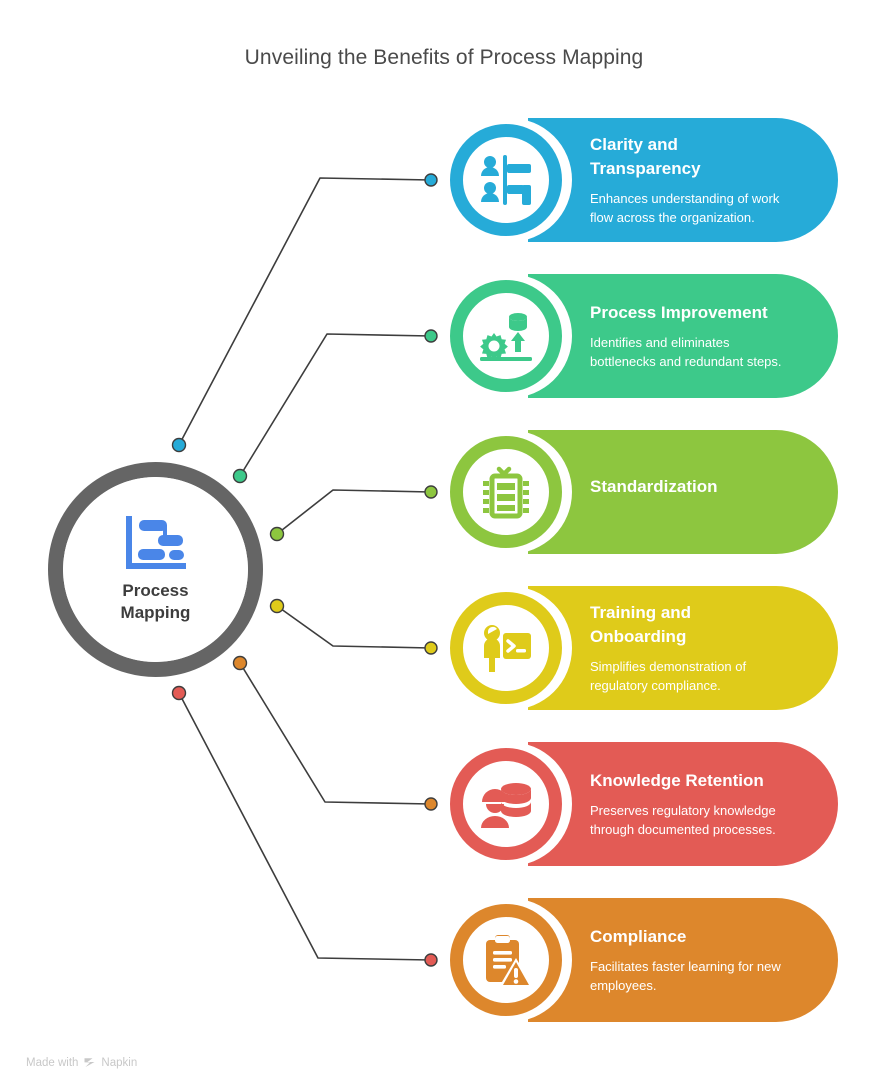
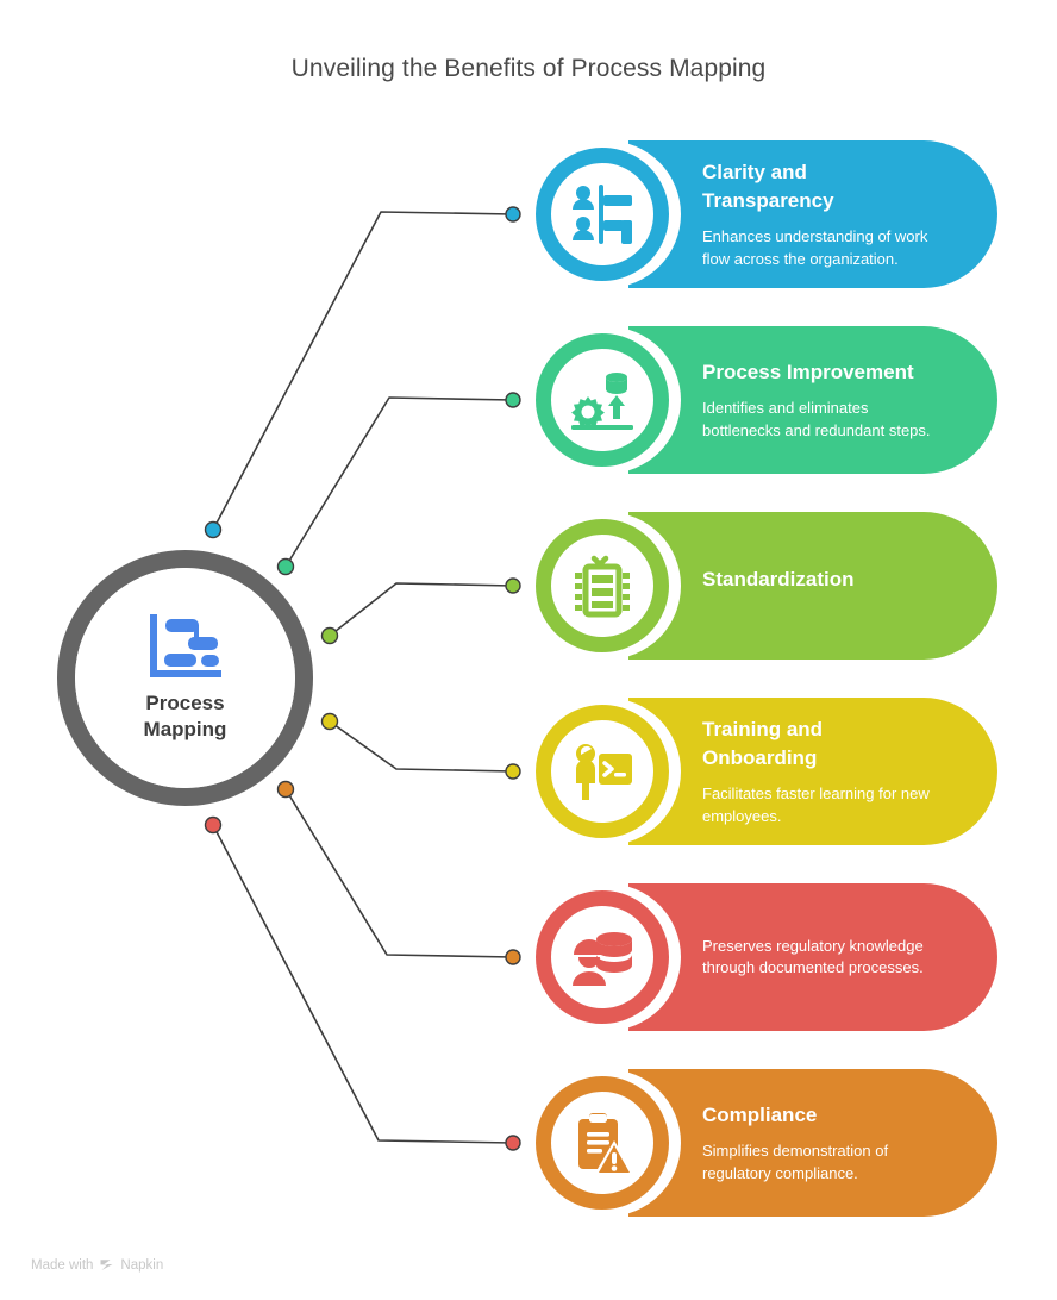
  Unveiling the Benefits of Process Mapping
  Process
  Mapping
  Clarity and Transparency
  Enhances understanding of work flow across the organization.
  Process Improvement
  Identifies and eliminates bottlenecks and redundant steps.
  Standardization
  Training and Onboarding
- Simplifies demonstration of regulatory compliance.
+ Facilitates faster learning for new employees.
- Knowledge Retention
  Preserves regulatory knowledge through documented processes.
  Compliance
- Facilitates faster learning for new employees.
+ Simplifies demonstration of regulatory compliance.
  Made with
  Napkin
